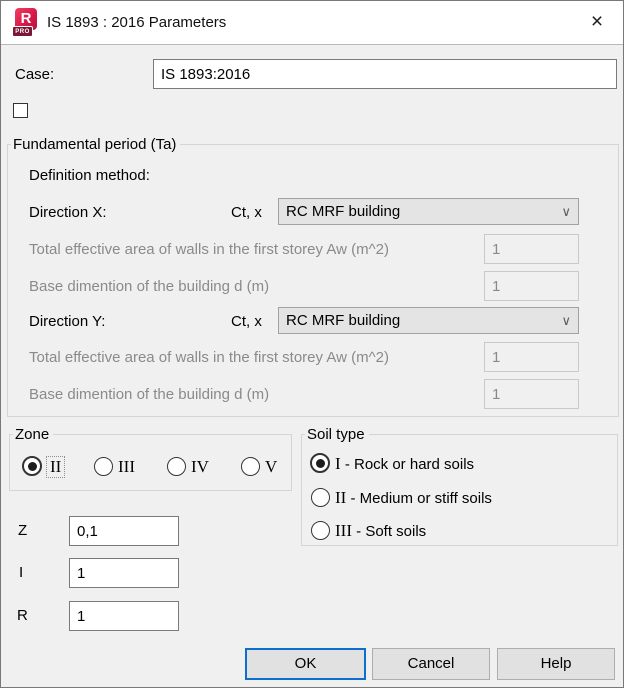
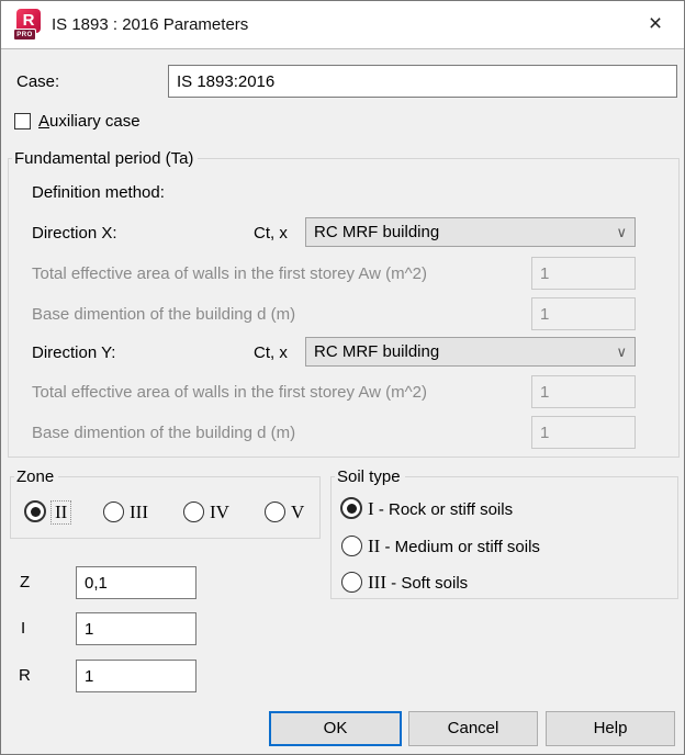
  R
  IS 1893 : 2016 Parameters
  ×
  Case:
  IS 1893:2016
+ Auxiliary case
  Fundamental period (Ta)
  Definition method:
  Direction X:
  Ct, x
  RC MRF building
  ∨
  Total effective area of walls in the first storey Aw (m^2)
  1
  Base dimention of the building d (m)
  1
  Direction Y:
  Ct, x
  RC MRF building
  ∨
  Total effective area of walls in the first storey Aw (m^2)
  1
  Base dimention of the building d (m)
  1
  Zone
  II
  III
  IV
  V
  Soil type
- I - Rock or hard soils
+ I - Rock or stiff soils
  II - Medium or stiff soils
  III - Soft soils
  Z
  0,1
  I
  1
  R
  1
  OK
  Cancel
  Help
